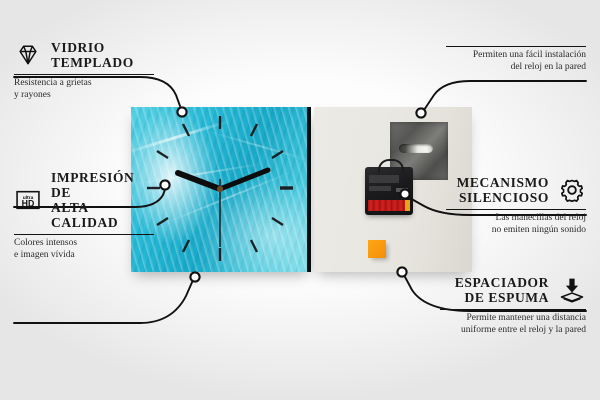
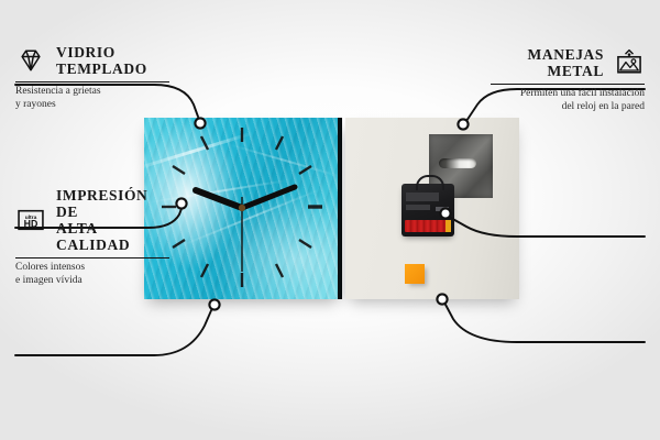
  VIDRIO
  TEMPLADO
  Resistencia a grietas
  y rayones
  HD
  IMPRESIÓN DE
  ALTA CALIDAD
  Colores intensos
  e imagen vívida
+ MANEJAS
+ METAL
  Permiten una fácil instalación
  del reloj en la pared
- MECANISMO
- SILENCIOSO
- Las manecillas del reloj
- no emiten ningún sonido
- ESPACIADOR
- DE ESPUMA
- Permite mantener una distancia
- uniforme entre el reloj y la pared
